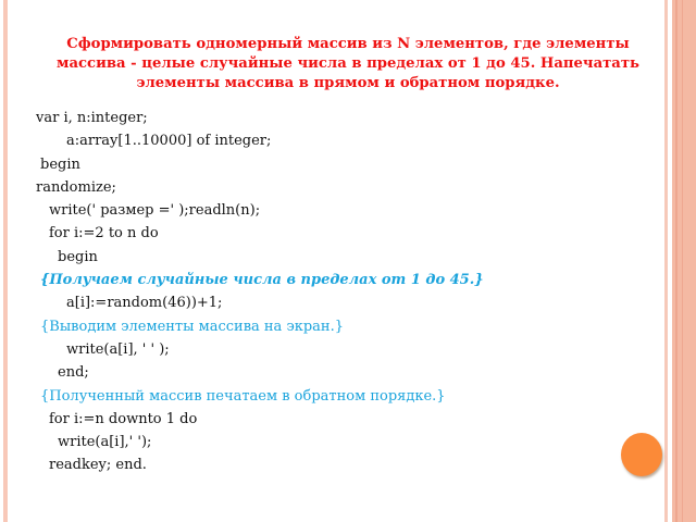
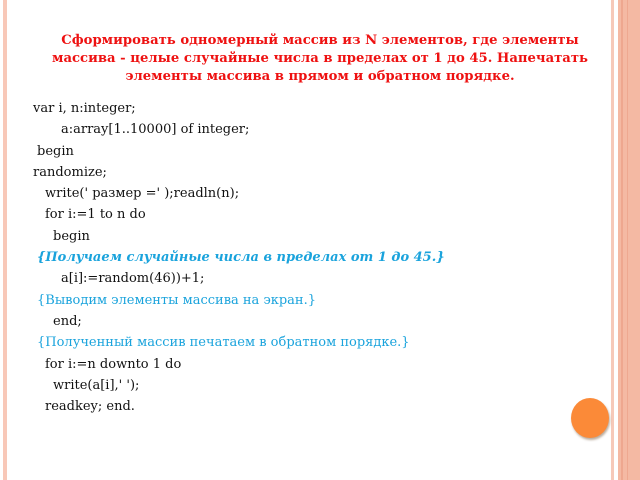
  Сформировать одномерный массив из N элементов, где элементы массива - целые случайные числа в пределах от 1 до 45. Напечатать элементы массива в прямом и обратном порядке.
  var i, n:integer;
  a:array[1..10000] of integer;
  begin
  randomize;
  write(' размер =' );readln(n);
- for i:=2 to n do
+ for i:=1 to n do
  begin
  {Получаем случайные числа в пределах от 1 до 45.}
  a[i]:=random(46))+1;
  {Выводим элементы массива на экран.}
- write(a[i], ' ' );
  end;
  {Полученный массив печатаем в обратном порядке.}
  for i:=n downto 1 do
  write(a[i],' ');
  readkey; end.
